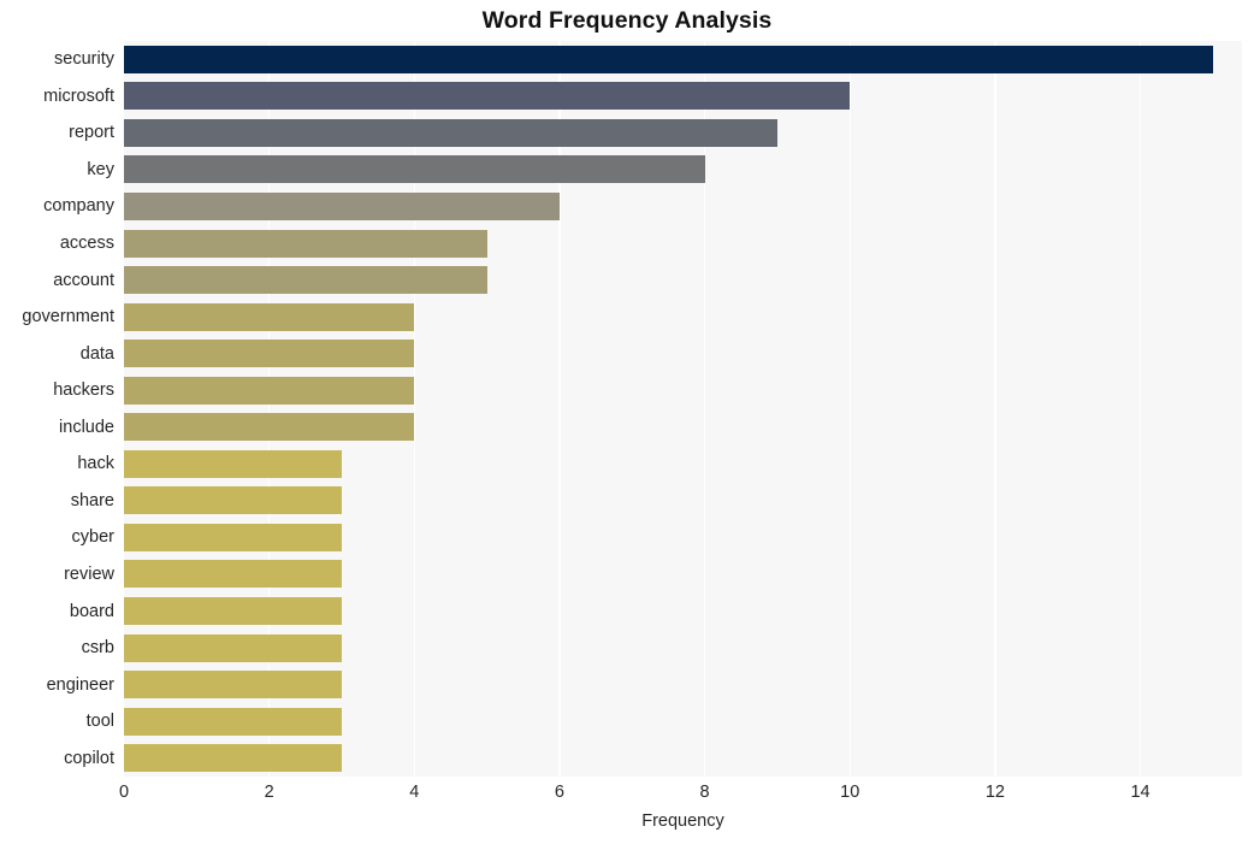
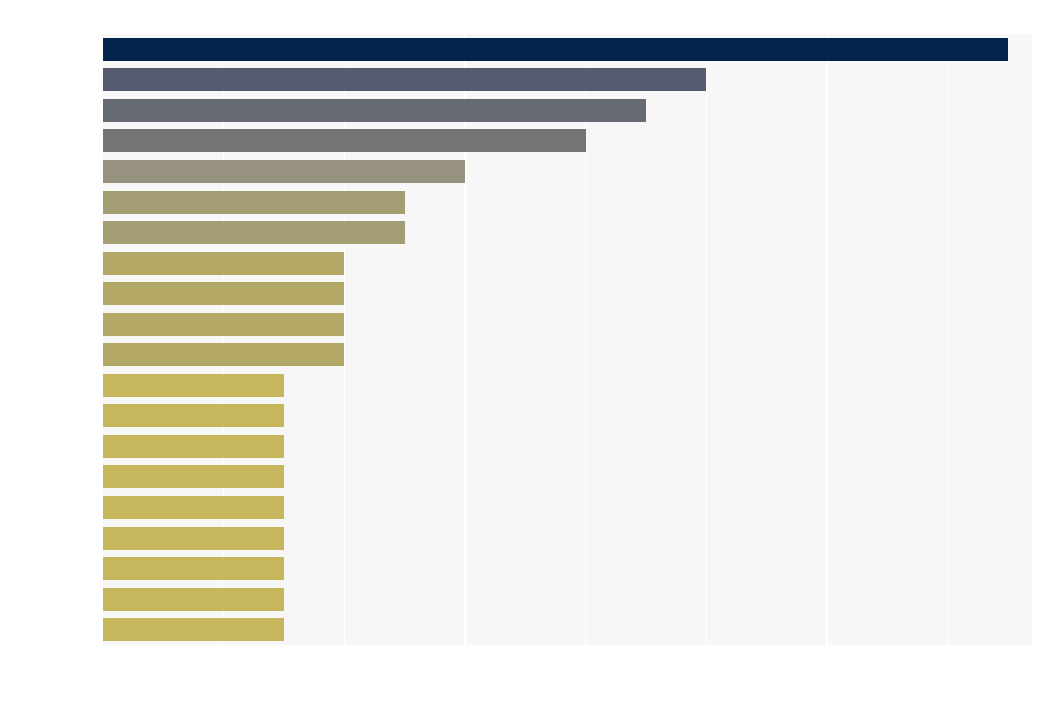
- Word Frequency Analysis
- security
- microsoft
- report
- key
- company
- access
- account
- government
- data
- hackers
- include
- hack
- share
- cyber
- review
- board
- csrb
- engineer
- tool
- copilot
- 0
- 2
- 4
- 6
- 8
- 10
- 12
- 14
- Frequency
